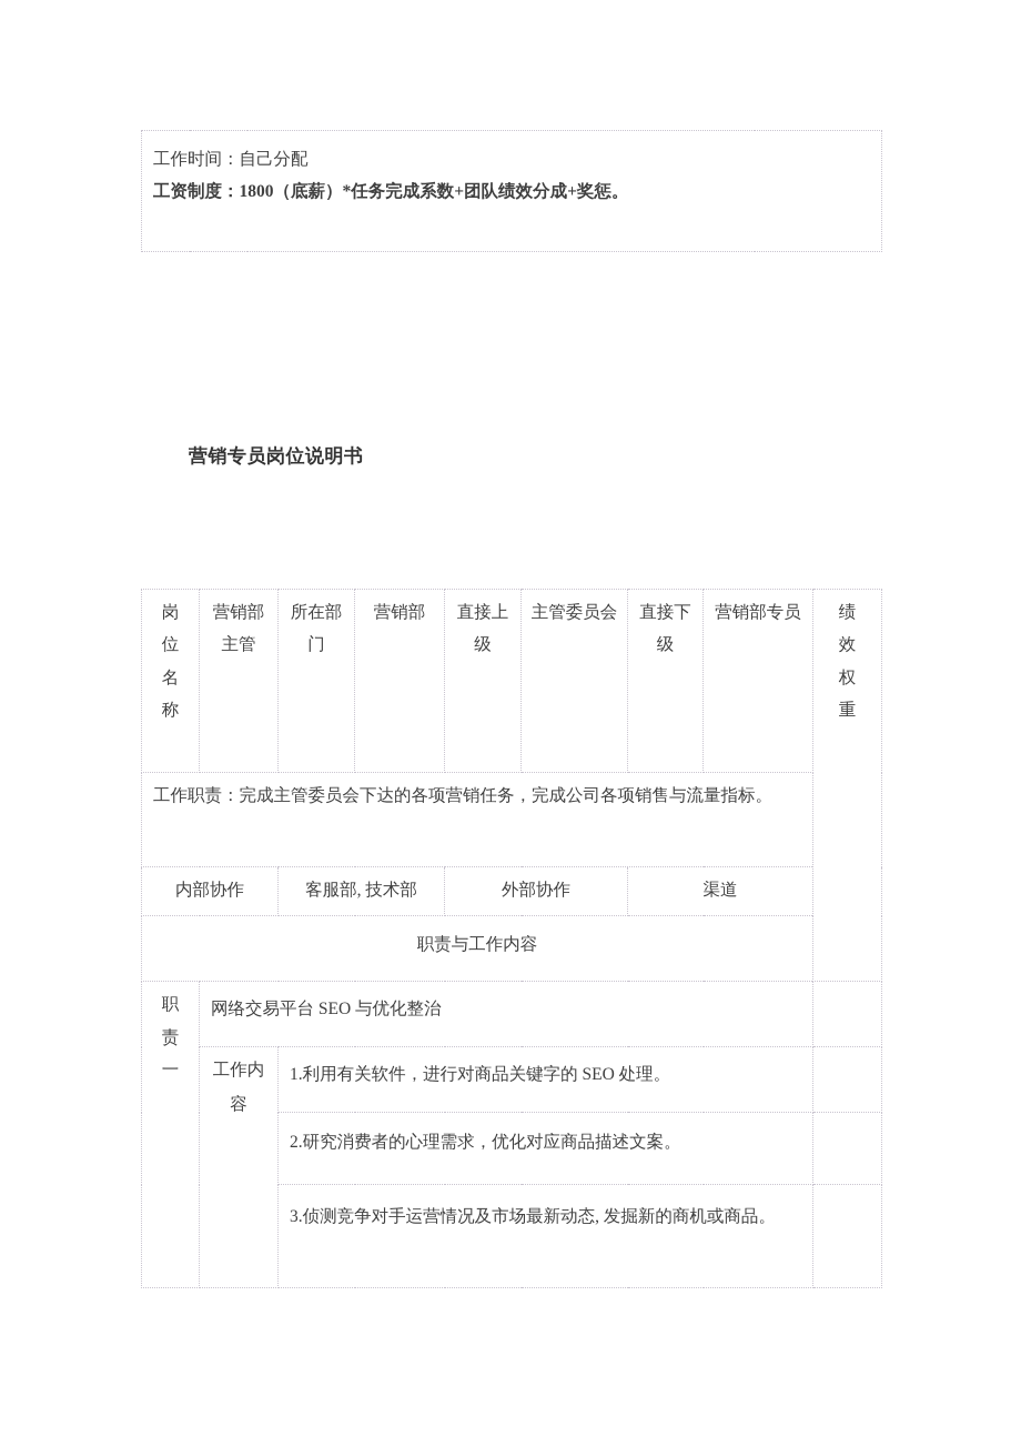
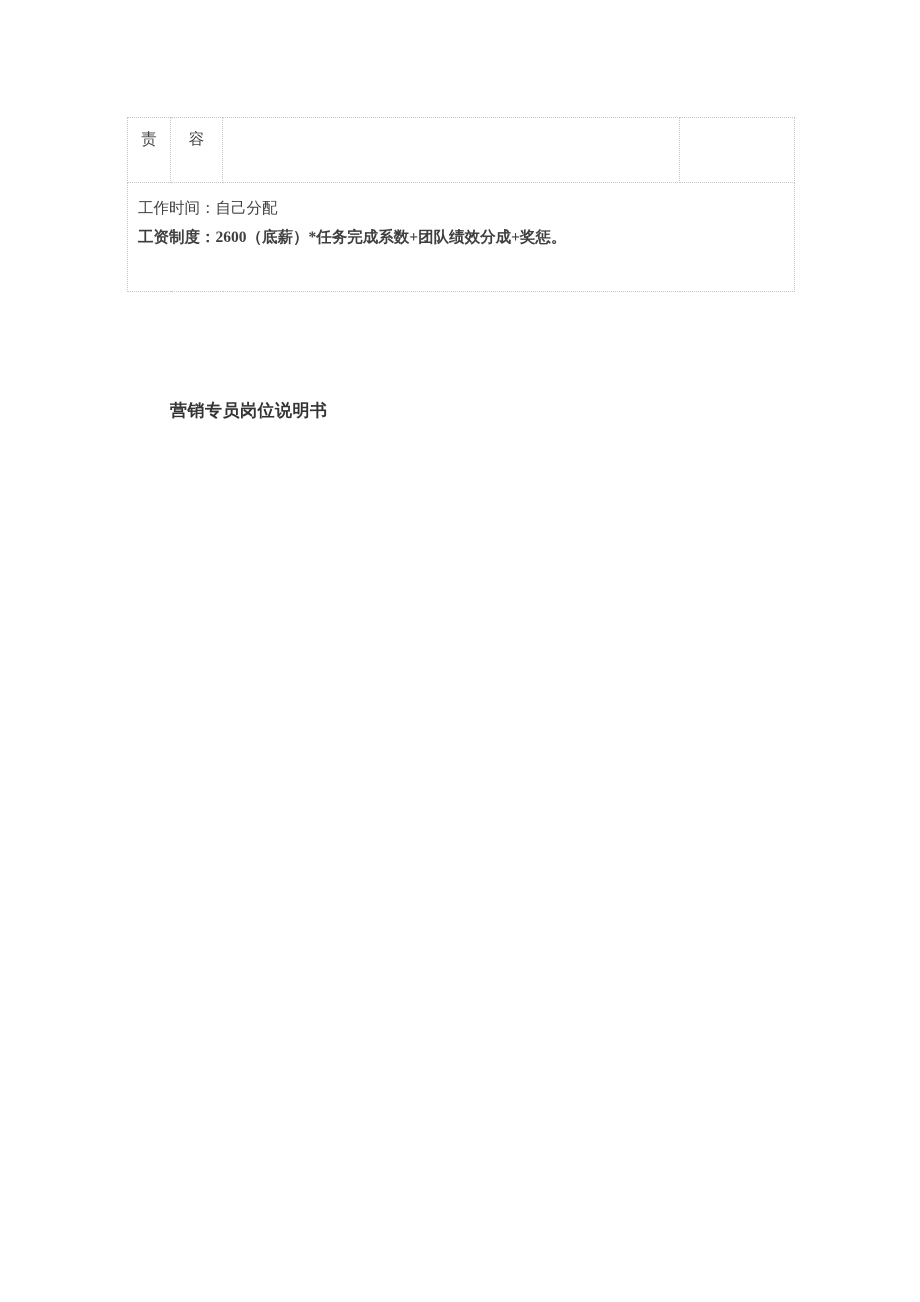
+ 责	容
- 工作时间：自己分配 工资制度：1800（底薪）*任务完成系数+团队绩效分成+奖惩。
+ 工作时间：自己分配 工资制度：2600（底薪）*任务完成系数+团队绩效分成+奖惩。
  营销专员岗位说明书
- 岗位名称	营销部主管	所在部门	营销部	直接上级	主管委员会	直接下级	营销部专员	绩效权重
- 工作职责：完成主管委员会下达的各项营销任务，完成公司各项销售与流量指标。
- 内部协作	客服部, 技术部	外部协作	渠道
- 职责与工作内容
- 职责一	网络交易平台 SEO 与优化整治
- 工作内容	1.利用有关软件，进行对商品关键字的 SEO 处理。
- 2.研究消费者的心理需求，优化对应商品描述文案。
- 3.侦测竞争对手运营情况及市场最新动态, 发掘新的商机或商品。
